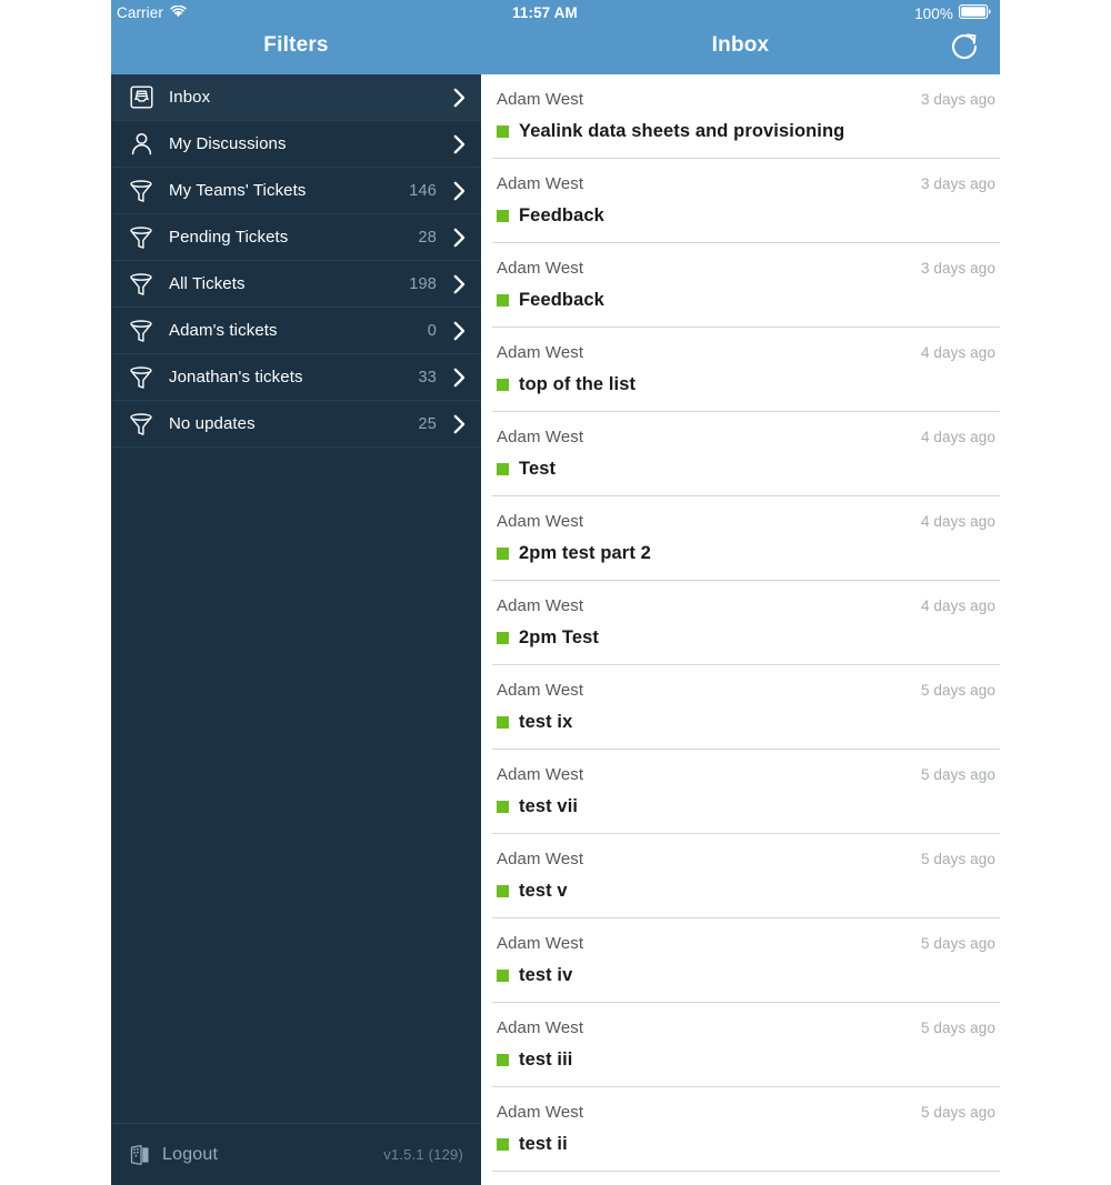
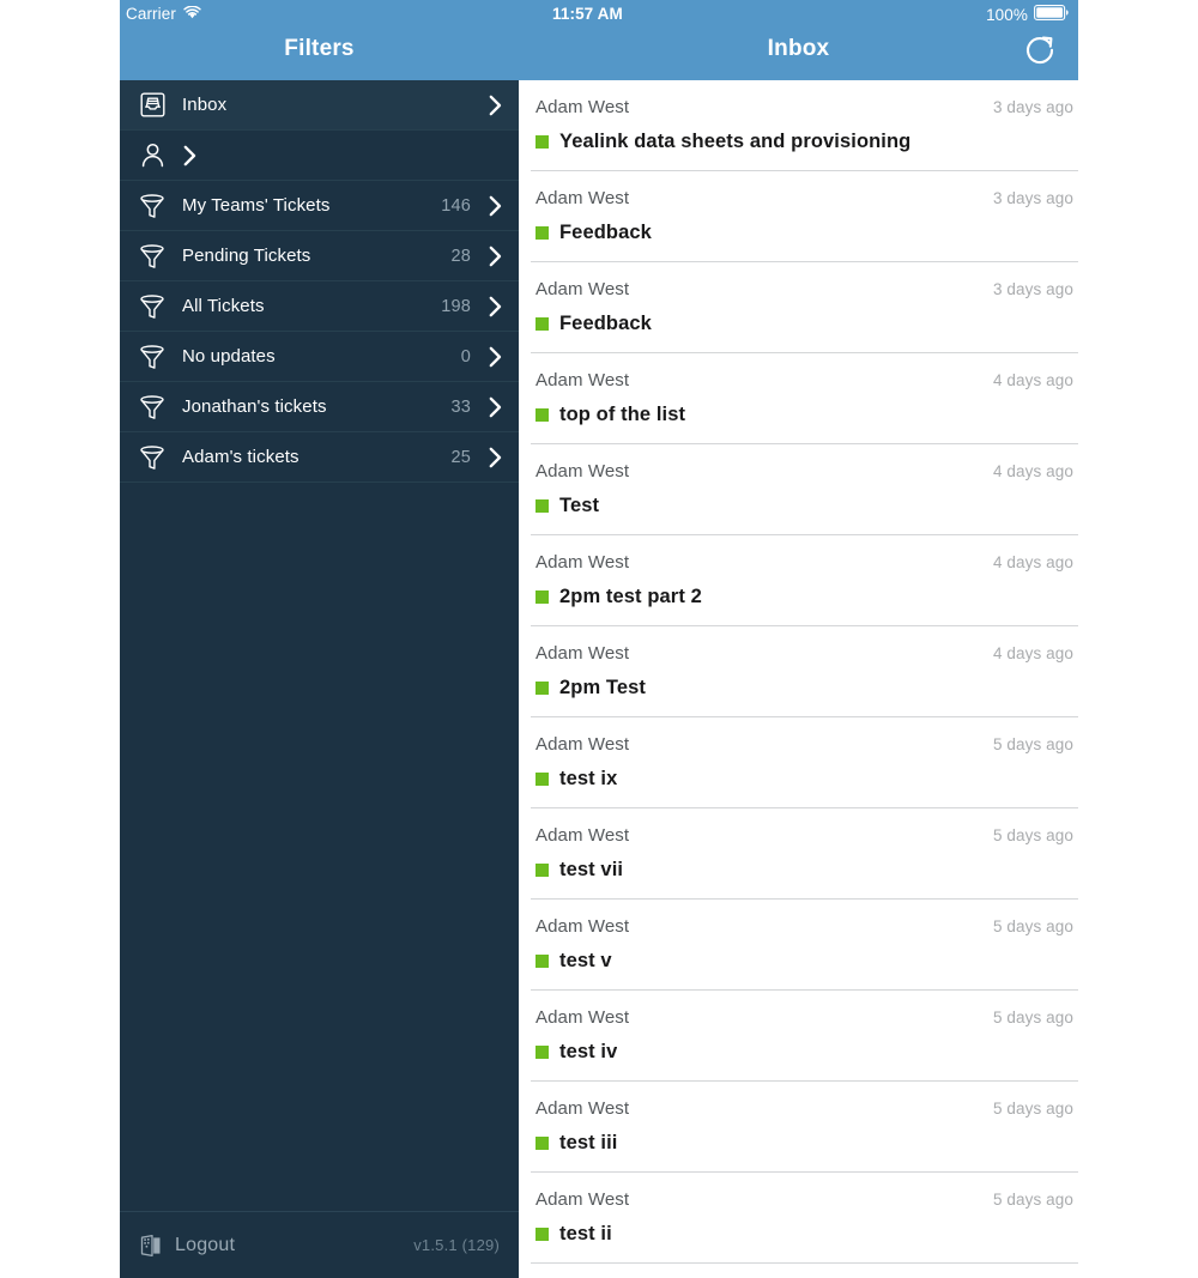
  Carrier
  Filters
  Inbox
- My Discussions
  My Teams' Tickets
  146
  Pending Tickets
  28
  All Tickets
  198
- Adam's tickets
+ No updates
  0
  Jonathan's tickets
  33
- No updates
+ Adam's tickets
  25
  Logout
  v1.5.1 (129)
  11:57 AM
  100%
  Inbox
  Adam West
  3 days ago
  Yealink data sheets and provisioning
  Adam West
  3 days ago
  Feedback
  Adam West
  3 days ago
  Feedback
  Adam West
  4 days ago
  top of the list
  Adam West
  4 days ago
  Test
  Adam West
  4 days ago
  2pm test part 2
  Adam West
  4 days ago
  2pm Test
  Adam West
  5 days ago
  test ix
  Adam West
  5 days ago
  test vii
  Adam West
  5 days ago
  test v
  Adam West
  5 days ago
  test iv
  Adam West
  5 days ago
  test iii
  Adam West
  5 days ago
  test ii
